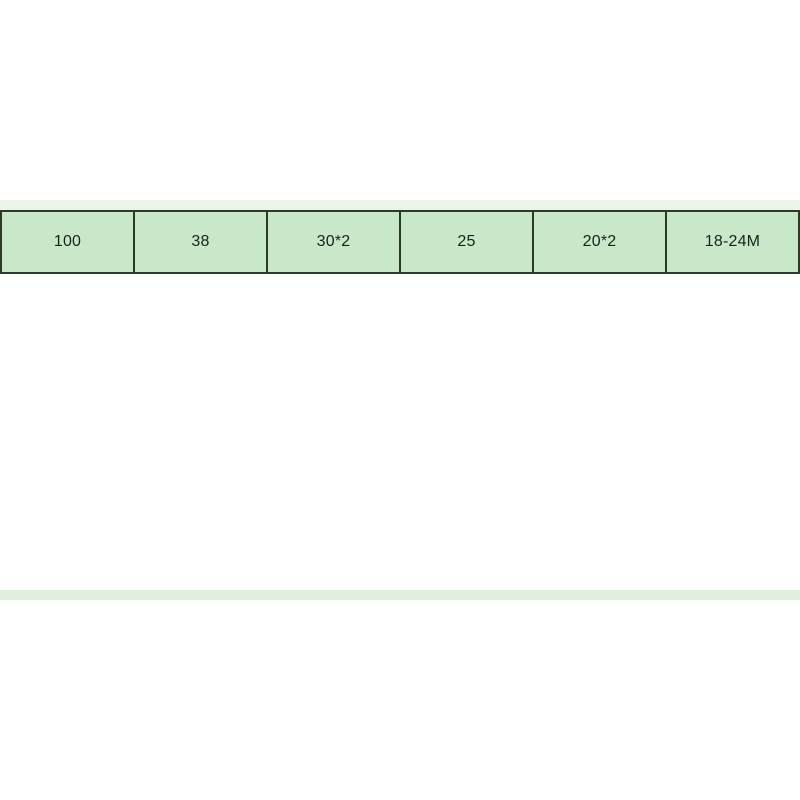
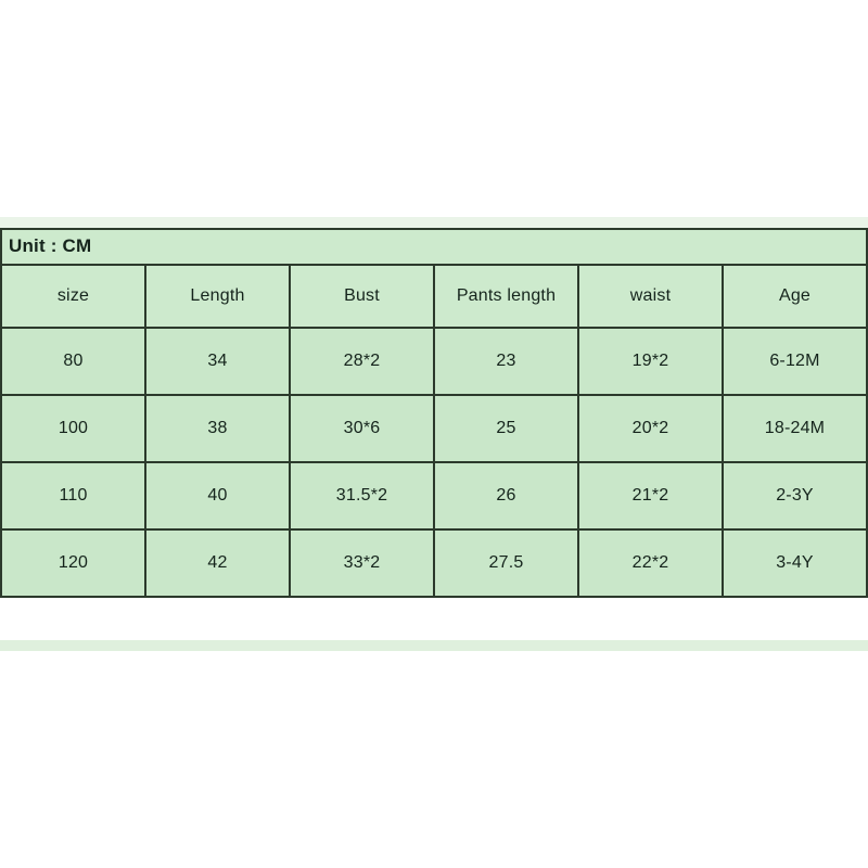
+ Unit : CM
+ size	Length	Bust	Pants length	waist	Age
+ 80	34	28*2	23	19*2	6-12M
- 100	38	30*2	25	20*2	18-24M
+ 100	38	30*6	25	20*2	18-24M
+ 110	40	31.5*2	26	21*2	2-3Y
+ 120	42	33*2	27.5	22*2	3-4Y
